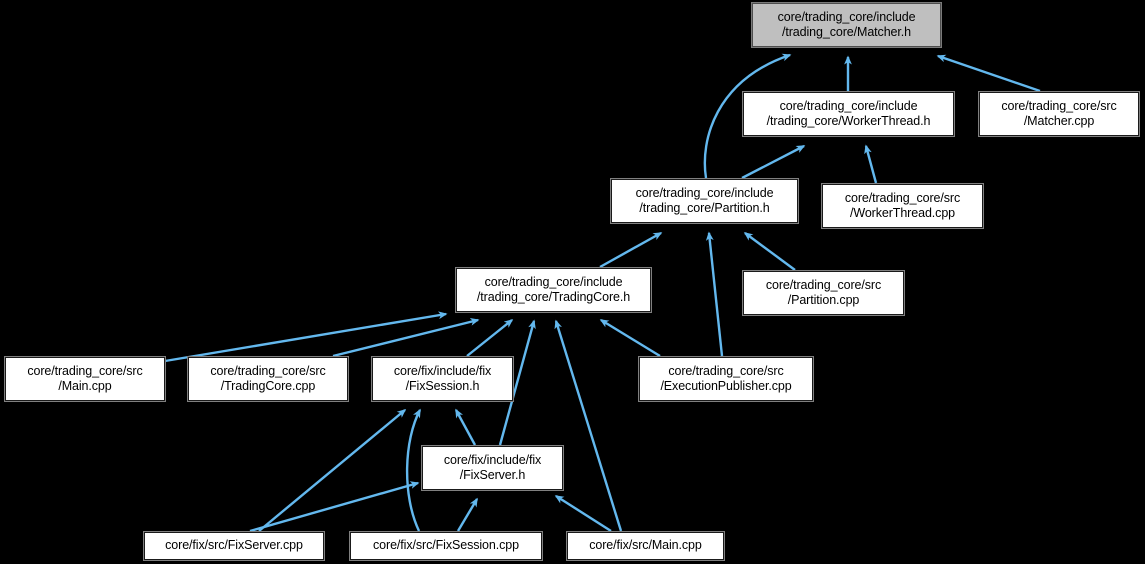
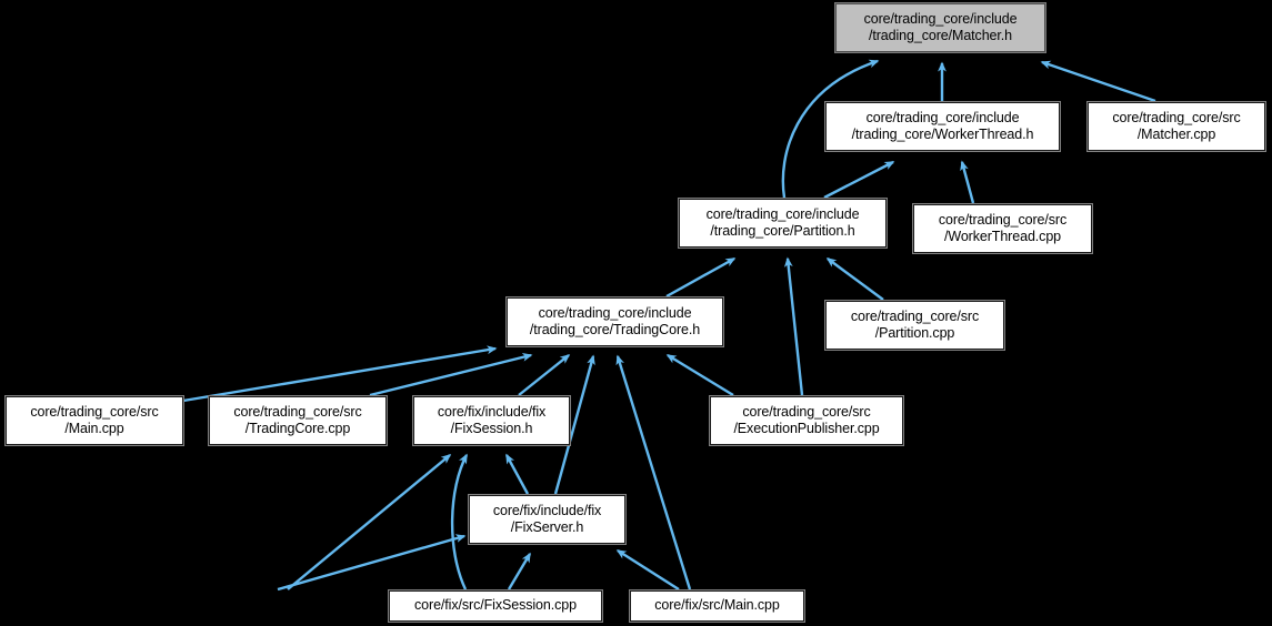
  core/trading_core/include
  /trading_core/Matcher.h
  core/trading_core/include
  /trading_core/WorkerThread.h
  core/trading_core/src
  /Matcher.cpp
  core/trading_core/include
  /trading_core/Partition.h
  core/trading_core/src
  /WorkerThread.cpp
  core/trading_core/include
  /trading_core/TradingCore.h
  core/trading_core/src
  /Partition.cpp
  core/trading_core/src
  /Main.cpp
  core/trading_core/src
  /TradingCore.cpp
  core/fix/include/fix
  /FixSession.h
  core/trading_core/src
  /ExecutionPublisher.cpp
  core/fix/include/fix
  /FixServer.h
- core/fix/src/FixServer.cpp
  core/fix/src/FixSession.cpp
  core/fix/src/Main.cpp
